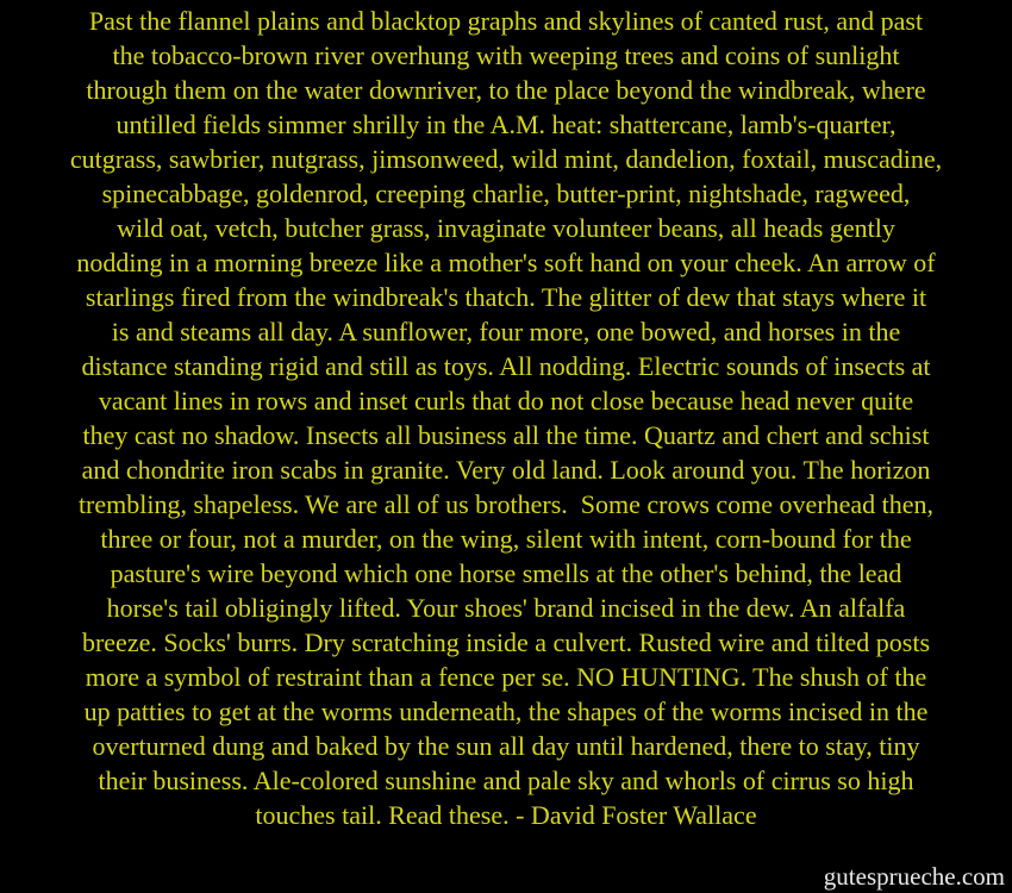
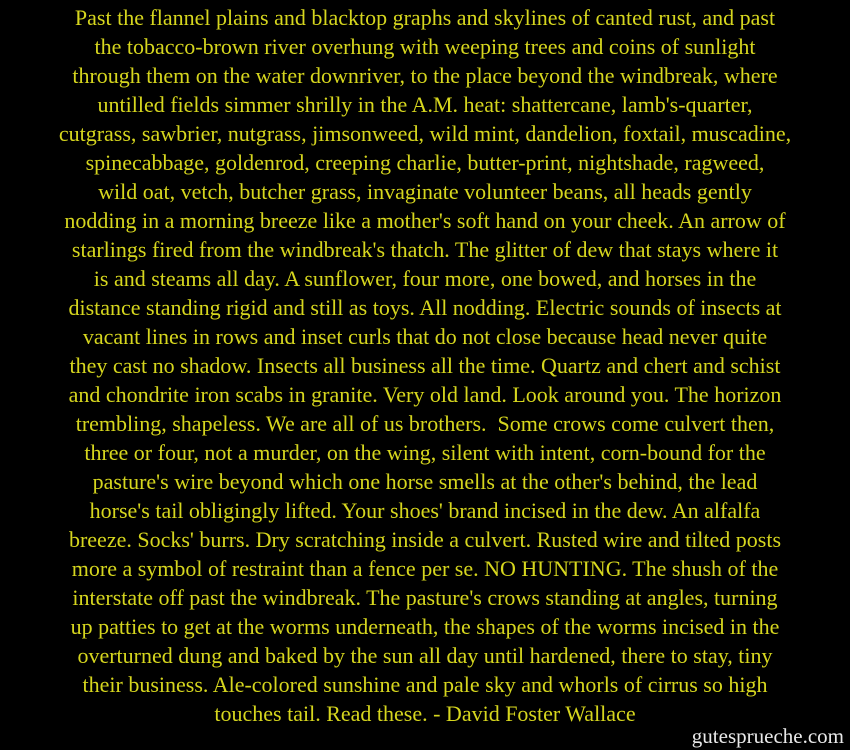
  Past the flannel plains and blacktop graphs and skylines of canted rust, and past
  the tobacco-brown river overhung with weeping trees and coins of sunlight
  through them on the water downriver, to the place beyond the windbreak, where
  untilled fields simmer shrilly in the A.M. heat: shattercane, lamb's-quarter,
  cutgrass, sawbrier, nutgrass, jimsonweed, wild mint, dandelion, foxtail, muscadine,
  spinecabbage, goldenrod, creeping charlie, butter-print, nightshade, ragweed,
  wild oat, vetch, butcher grass, invaginate volunteer beans, all heads gently
  nodding in a morning breeze like a mother's soft hand on your cheek. An arrow of
  starlings fired from the windbreak's thatch. The glitter of dew that stays where it
  is and steams all day. A sunflower, four more, one bowed, and horses in the
  distance standing rigid and still as toys. All nodding. Electric sounds of insects at
  vacant lines in rows and inset curls that do not close because head never quite
  they cast no shadow. Insects all business all the time. Quartz and chert and schist
  and chondrite iron scabs in granite. Very old land. Look around you. The horizon
- trembling, shapeless. We are all of us brothers. Some crows come overhead then,
+ trembling, shapeless. We are all of us brothers. Some crows come culvert then,
  three or four, not a murder, on the wing, silent with intent, corn-bound for the
  pasture's wire beyond which one horse smells at the other's behind, the lead
  horse's tail obligingly lifted. Your shoes' brand incised in the dew. An alfalfa
  breeze. Socks' burrs. Dry scratching inside a culvert. Rusted wire and tilted posts
  more a symbol of restraint than a fence per se. NO HUNTING. The shush of the
+ interstate off past the windbreak. The pasture's crows standing at angles, turning
  up patties to get at the worms underneath, the shapes of the worms incised in the
  overturned dung and baked by the sun all day until hardened, there to stay, tiny
  their business. Ale-colored sunshine and pale sky and whorls of cirrus so high
  touches tail. Read these. - David Foster Wallace
  gutesprueche.com
